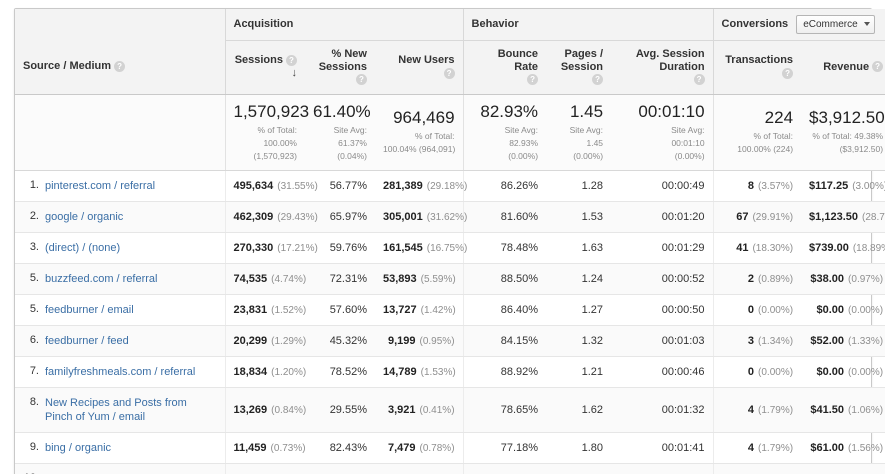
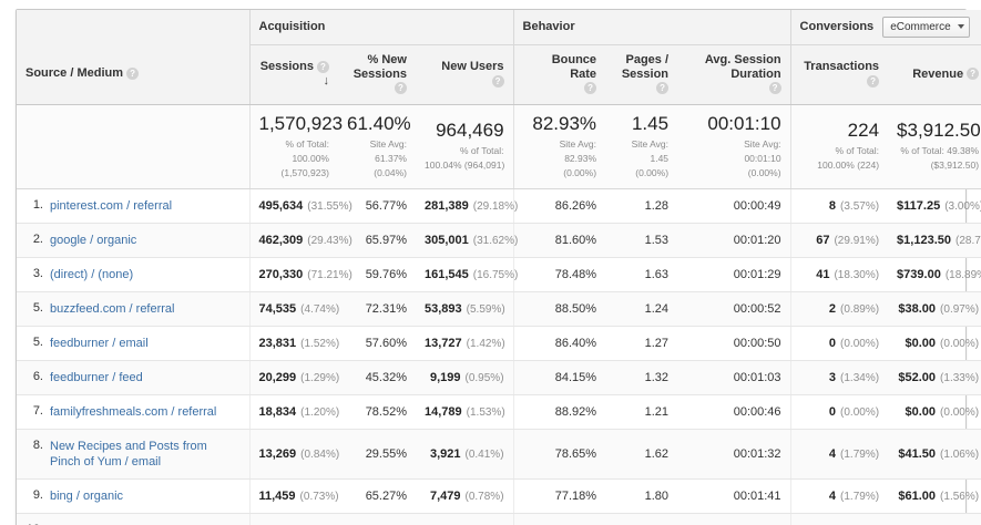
  	Acquisition	Behavior	Conversions eCommerce
  Source / Medium ?	Sessions ?↓	% New Sessions ?	New Users ?	Bounce Rate ?	Pages / Session ?	Avg. Session Duration ?	Transactions ?	Revenue ?
  	1,570,923 % of Total: 100.00% (1,570,923)	61.40% Site Avg: 61.37% (0.04%)	964,469 % of Total: 100.04% (964,091)	82.93% Site Avg: 82.93% (0.00%)	1.45 Site Avg: 1.45 (0.00%)	00:01:10 Site Avg: 00:01:10 (0.00%)	224 % of Total: 100.00% (224)	$3,912.50 % of Total: 49.38% ($3,912.50)
  1. pinterest.com / referral	495,634 (31.55%)	56.77%	281,389 (29.18%)	86.26%	1.28	00:00:49	8 (3.57%)	$117.25 (3.00%
  2. google / organic	462,309 (29.43%)	65.97%	305,001 (31.62%)	81.60%	1.53	00:01:20	67 (29.91%)	$1,123.50 (28.7
- 3. (direct) / (none)	270,330 (17.21%)	59.76%	161,545 (16.75%)	78.48%	1.63	00:01:29	41 (18.30%)	$739.00 (18.89
+ 3. (direct) / (none)	270,330 (71.21%)	59.76%	161,545 (16.75%)	78.48%	1.63	00:01:29	41 (18.30%)	$739.00 (18.89
  5. buzzfeed.com / referral	74,535 (4.74%)	72.31%	53,893 (5.59%)	88.50%	1.24	00:00:52	2 (0.89%)	$38.00 (0.97%)
  5. feedburner / email	23,831 (1.52%)	57.60%	13,727 (1.42%)	86.40%	1.27	00:00:50	0 (0.00%)	$0.00 (0.00%)
  6. feedburner / feed	20,299 (1.29%)	45.32%	9,199 (0.95%)	84.15%	1.32	00:01:03	3 (1.34%)	$52.00 (1.33%)
  7. familyfreshmeals.com / referral	18,834 (1.20%)	78.52%	14,789 (1.53%)	88.92%	1.21	00:00:46	0 (0.00%)	$0.00 (0.00%)
  8. New Recipes and Posts from Pinch of Yum / email	13,269 (0.84%)	29.55%	3,921 (0.41%)	78.65%	1.62	00:01:32	4 (1.79%)	$41.50 (1.06%)
- 9. bing / organic	11,459 (0.73%)	82.43%	7,479 (0.78%)	77.18%	1.80	00:01:41	4 (1.79%)	$61.00 (1.56%)
+ 9. bing / organic	11,459 (0.73%)	65.27%	7,479 (0.78%)	77.18%	1.80	00:01:41	4 (1.79%)	$61.00 (1.56%)
